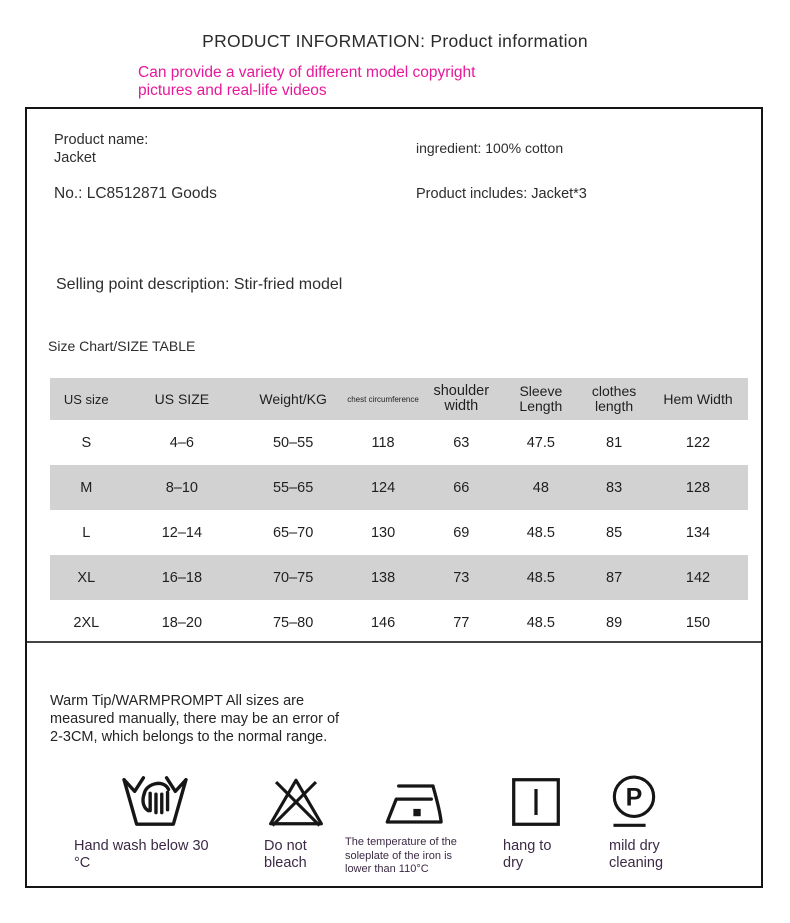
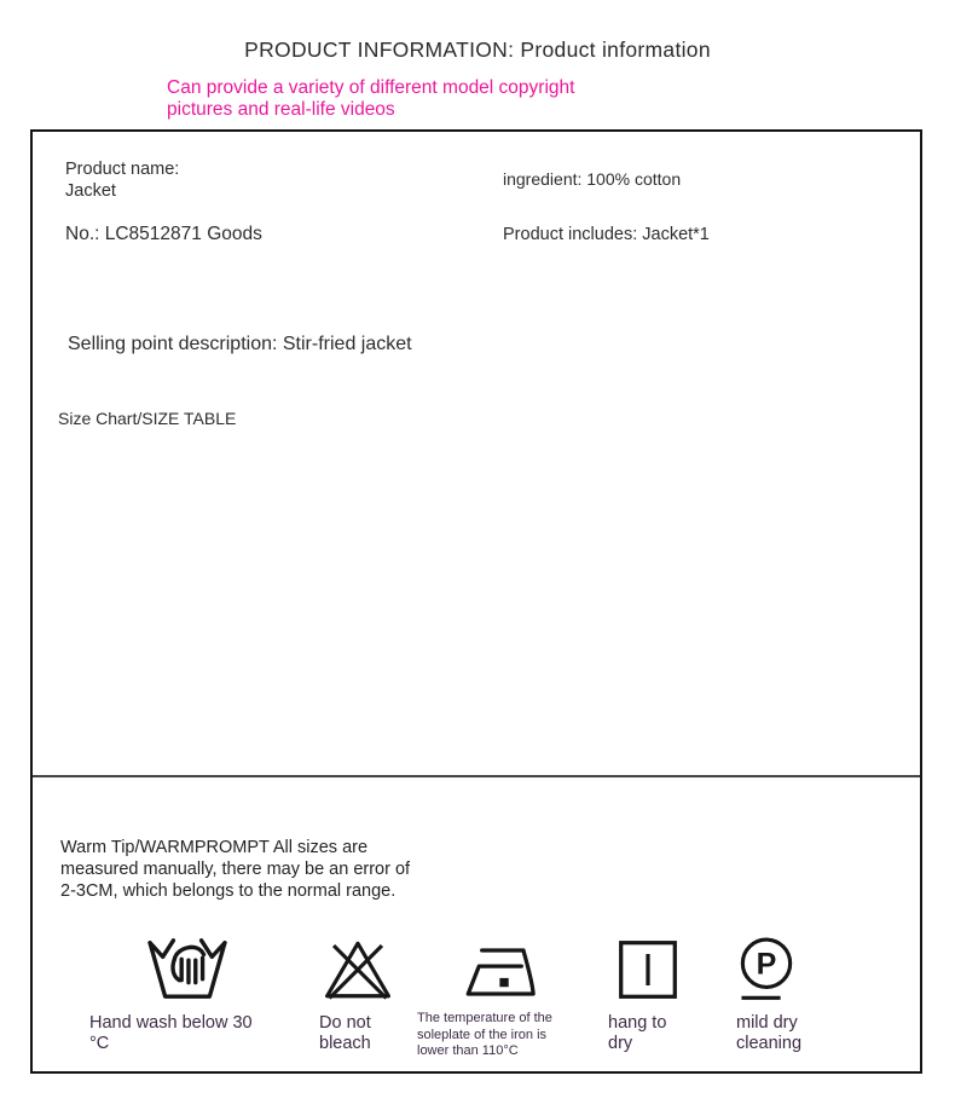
  PRODUCT INFORMATION: Product information
  Can provide a variety of different model copyright
  pictures and real-life videos
  Product name:
  Jacket
  ingredient: 100% cotton
  No.: LC8512871 Goods
- Product includes: Jacket*3
+ Product includes: Jacket*1
- Selling point description: Stir-fried model
+ Selling point description: Stir-fried jacket
  Size Chart/SIZE TABLE
- US size	US SIZE	Weight/KG	chest circumference	shoulder width	Sleeve Length	clothes length	Hem Width
- S	4–6	50–55	118	63	47.5	81	122
- M	8–10	55–65	124	66	48	83	128
- L	12–14	65–70	130	69	48.5	85	134
- XL	16–18	70–75	138	73	48.5	87	142
- 2XL	18–20	75–80	146	77	48.5	89	150
  Warm Tip/WARMPROMPT All sizes are
  measured manually, there may be an error of
  2-3CM, which belongs to the normal range.
  P
  Hand wash below 30
  °C
  Do not
  bleach
  The temperature of the
  soleplate of the iron is
  lower than 110°C
  hang to
  dry
  mild dry
  cleaning
